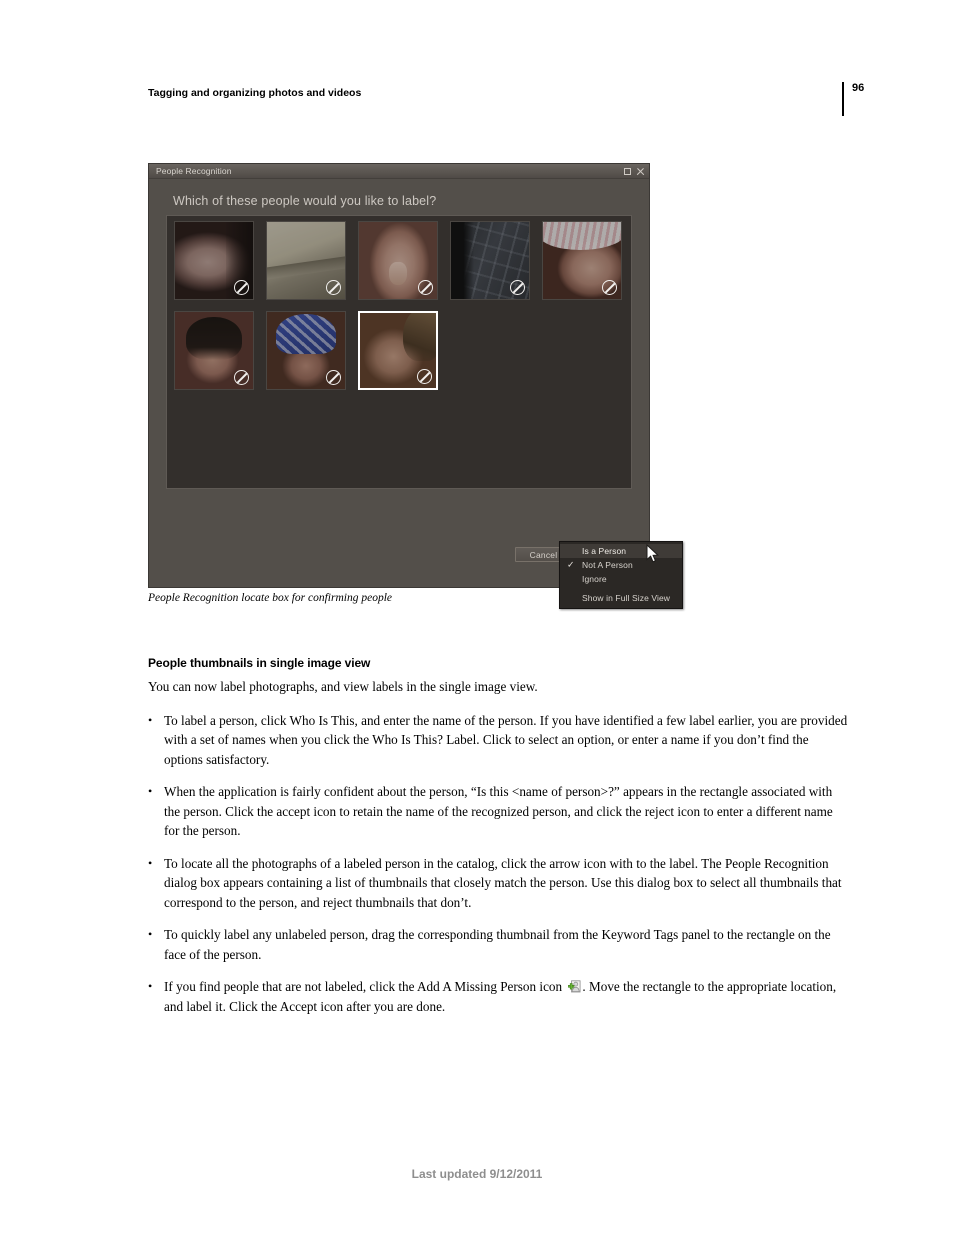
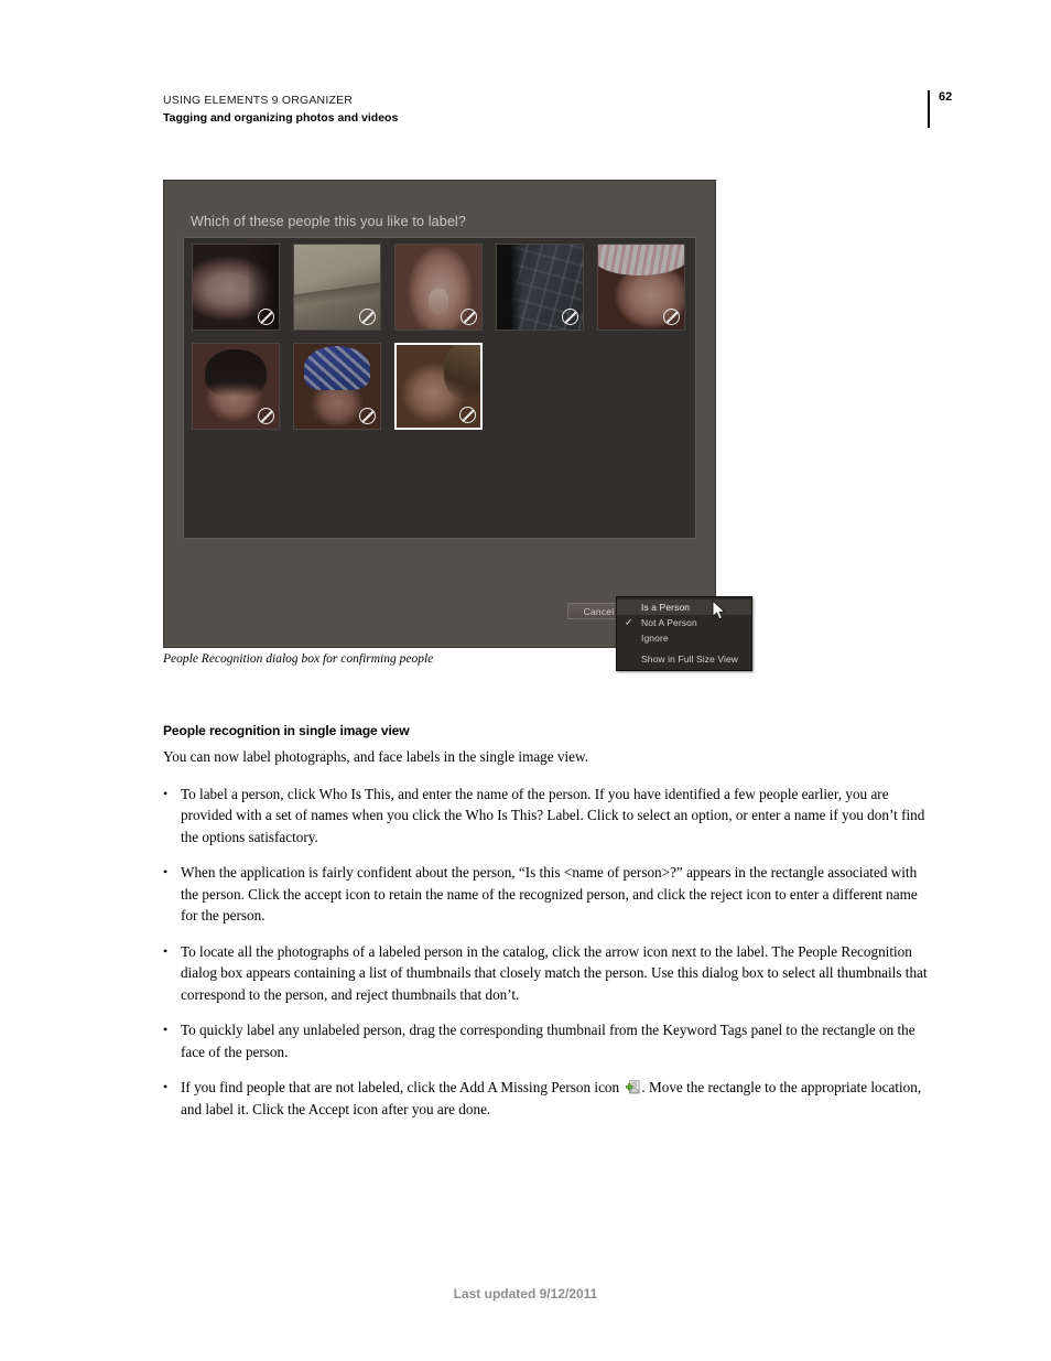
+ USING ELEMENTS 9 ORGANIZER
  Tagging and organizing photos and videos
- 96
+ 62
- People Recognition
- Which of these people would you like to label?
+ Which of these people this you like to label?
  Is a Person
  ✓
  Not A Person
  Ignore
  Show in Full Size View
  Cancel
- People Recognition locate box for confirming people
+ People Recognition dialog box for confirming people
- People thumbnails in single image view
+ People recognition in single image view
- You can now label photographs, and view labels in the single image view.
+ You can now label photographs, and face labels in the single image view.
  •
- To label a person, click Who Is This, and enter the name of the person. If you have identified a few label earlier, you are provided with a set of names when you click the Who Is This? Label. Click to select an option, or enter a name if you don’t find the options satisfactory.
+ To label a person, click Who Is This, and enter the name of the person. If you have identified a few people earlier, you are provided with a set of names when you click the Who Is This? Label. Click to select an option, or enter a name if you don’t find the options satisfactory.
  •
  When the application is fairly confident about the person, “Is this <name of person>?” appears in the rectangle associated with the person. Click the accept icon to retain the name of the recognized person, and click the reject icon to enter a different name for the person.
  •
- To locate all the photographs of a labeled person in the catalog, click the arrow icon with to the label. The People Recognition dialog box appears containing a list of thumbnails that closely match the person. Use this dialog box to select all thumbnails that correspond to the person, and reject thumbnails that don’t.
+ To locate all the photographs of a labeled person in the catalog, click the arrow icon next to the label. The People Recognition dialog box appears containing a list of thumbnails that closely match the person. Use this dialog box to select all thumbnails that correspond to the person, and reject thumbnails that don’t.
  •
  To quickly label any unlabeled person, drag the corresponding thumbnail from the Keyword Tags panel to the rectangle on the face of the person.
  •
  If you find people that are not labeled, click the Add A Missing Person icon . Move the rectangle to the appropriate location, and label it. Click the Accept icon after you are done.
  Last updated 9/12/2011
